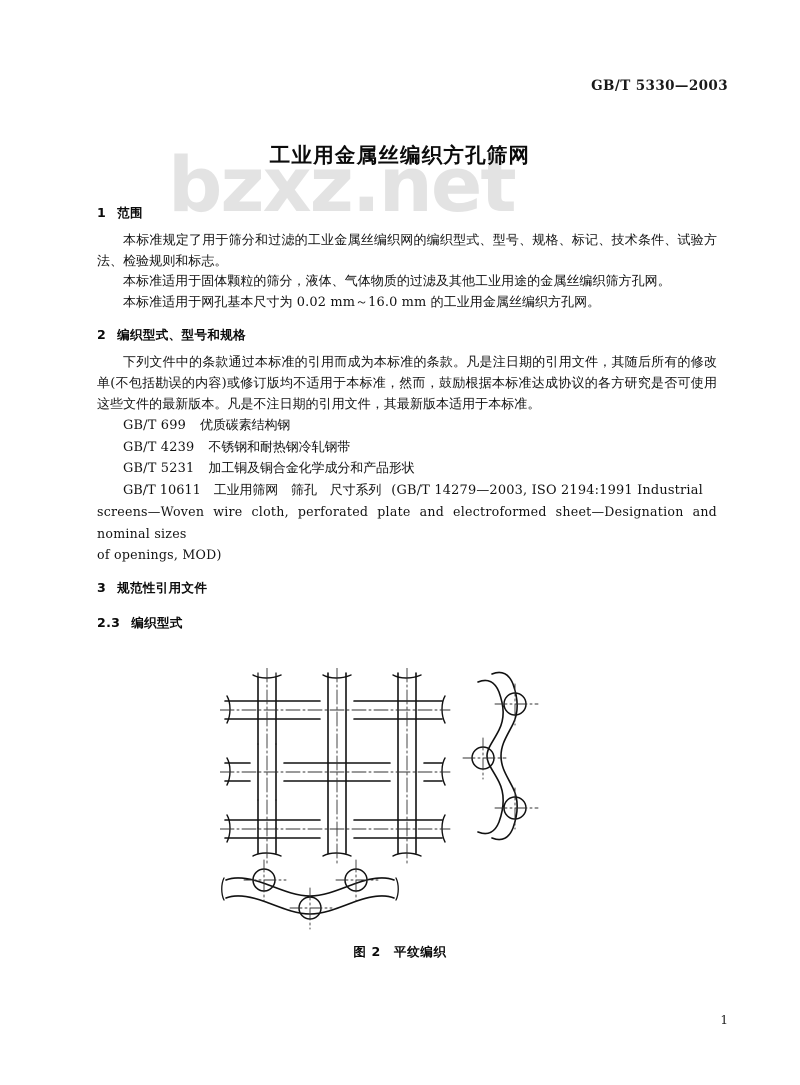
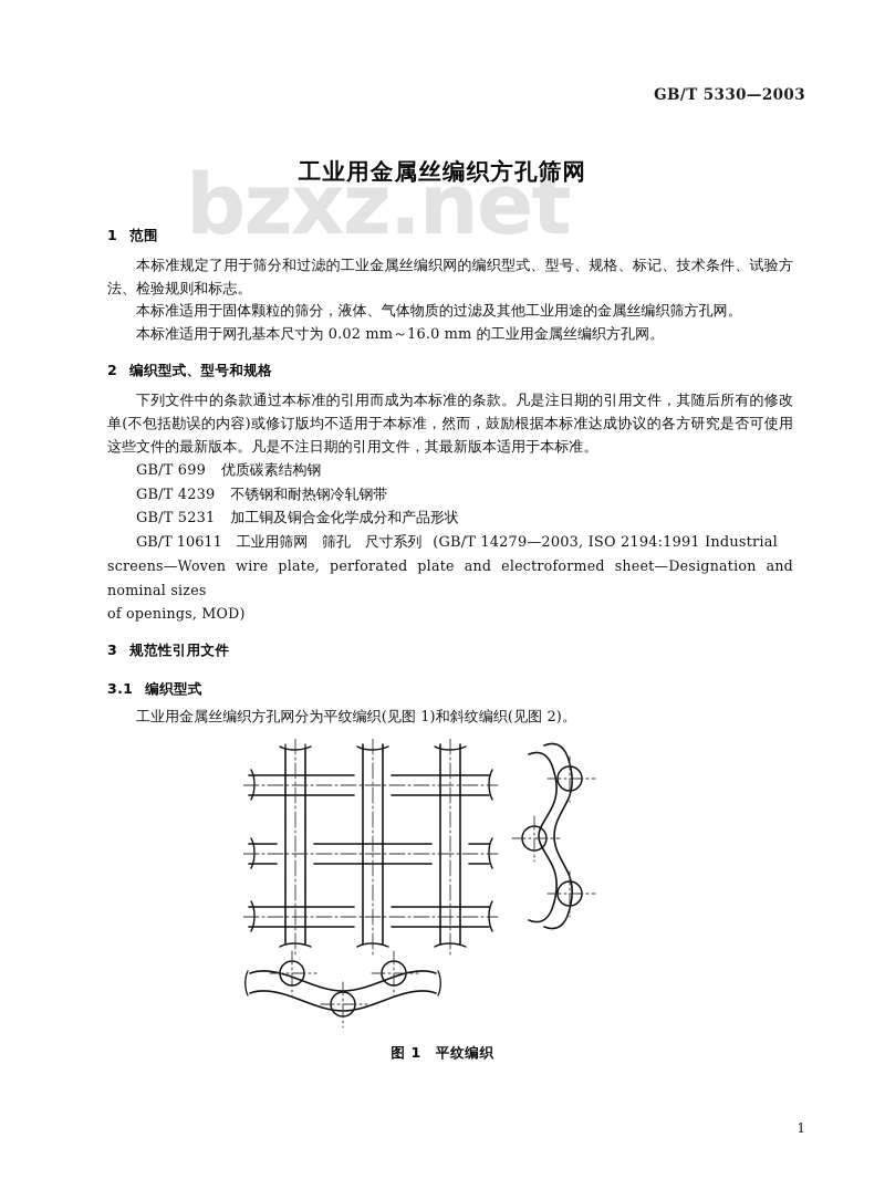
  bzxz.net
  GB/T 5330—2003
  工业用金属丝编织方孔筛网
  1 范围
  本标准规定了用于筛分和过滤的工业金属丝编织网的编织型式、型号、规格、标记、技术条件、试验方法、检验规则和标志。
  本标准适用于固体颗粒的筛分，液体、气体物质的过滤及其他工业用途的金属丝编织筛方孔网。
  本标准适用于网孔基本尺寸为 0.02 mm～16.0 mm 的工业用金属丝编织方孔网。
  2 编织型式、型号和规格
  下列文件中的条款通过本标准的引用而成为本标准的条款。凡是注日期的引用文件，其随后所有的修改单(不包括勘误的内容)或修订版均不适用于本标准，然而，鼓励根据本标准达成协议的各方研究是否可使用这些文件的最新版本。凡是不注日期的引用文件，其最新版本适用于本标准。
  GB/T 699 优质碳素结构钢
  GB/T 4239 不锈钢和耐热钢冷轧钢带
  GB/T 5231 加工铜及铜合金化学成分和产品形状
  GB/T 10611 工业用筛网 筛孔 尺寸系列 (GB/T 14279—2003, ISO 2194:1991 Industrial
- screens—Woven wire cloth, perforated plate and electroformed sheet—Designation and nominal sizes
+ screens—Woven wire plate, perforated plate and electroformed sheet—Designation and nominal sizes
  of openings, MOD)
  3 规范性引用文件
- 2.3 编织型式
+ 3.1 编织型式
+ 工业用金属丝编织方孔网分为平纹编织(见图 1)和斜纹编织(见图 2)。
- 图 2 平纹编织
+ 图 1 平纹编织
  1
